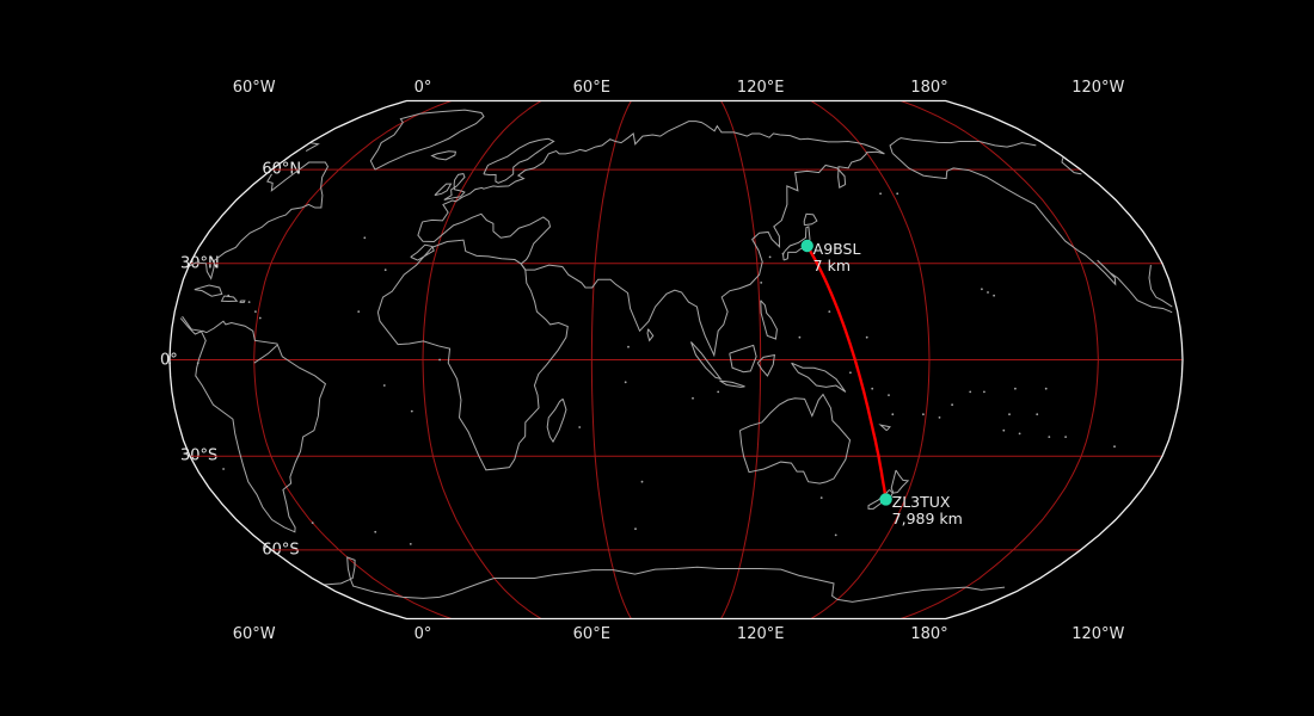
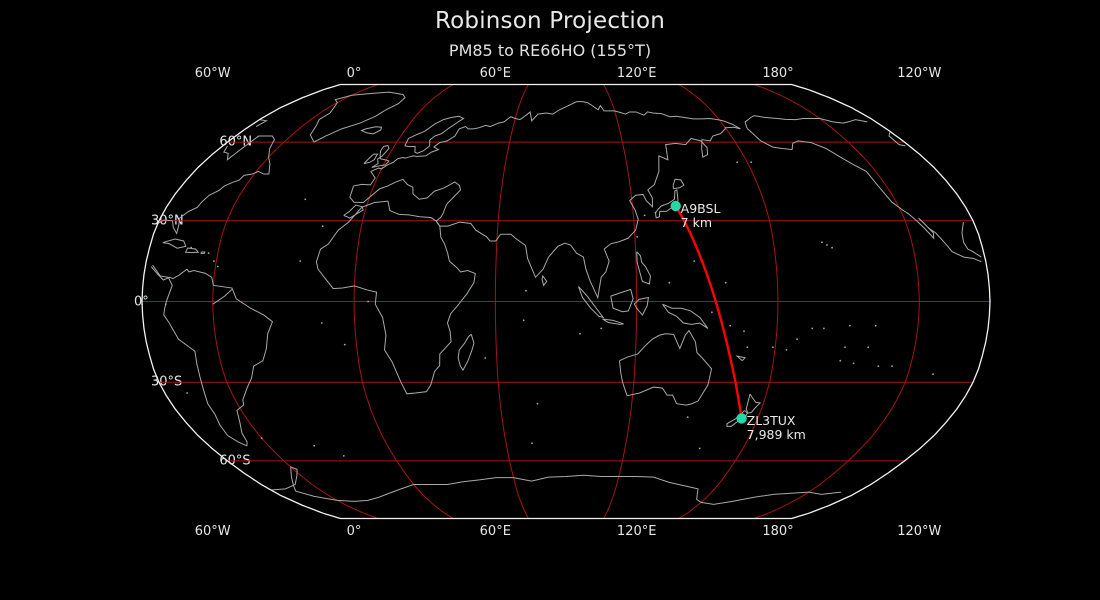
+ Robinson Projection
+ PM85 to RE66HO (155°T)
  0°
  60°E
  120°E
  180°
  120°W
  60°W
  0°
  60°E
  120°E
  180°
  120°W
  60°W
  A9BSL
  7 km
  ZL3TUX
  7,989 km
